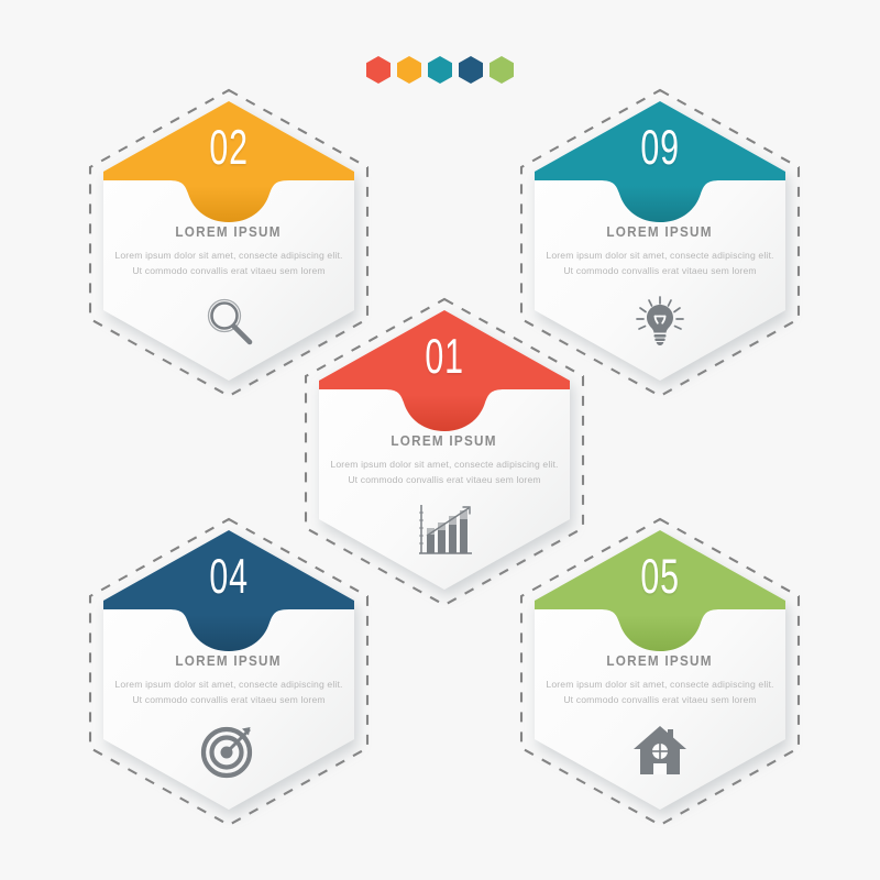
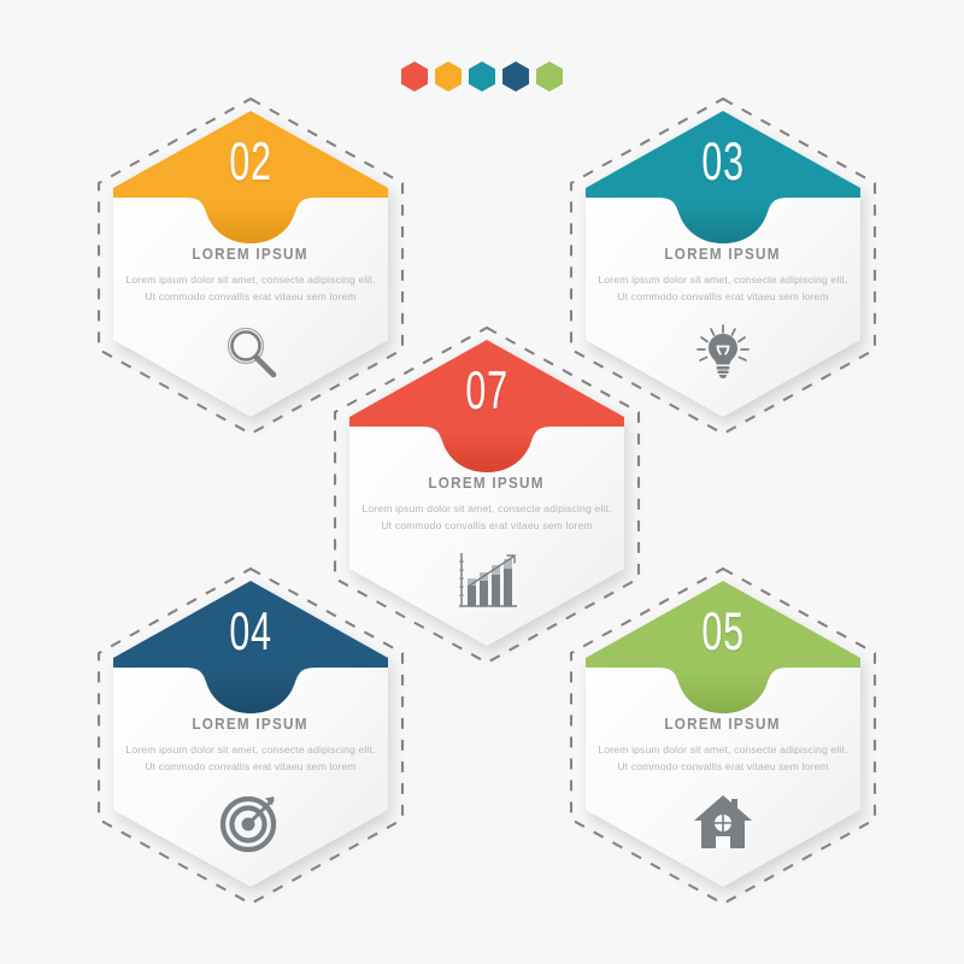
  02
  LOREM IPSUM
  Lorem ipsum dolor sit amet, consecte adipiscing elit. Ut commodo convallis erat vitaeu sem lorem
- 09
+ 03
  LOREM IPSUM
  Lorem ipsum dolor sit amet, consecte adipiscing elit. Ut commodo convallis erat vitaeu sem lorem
  04
  LOREM IPSUM
  Lorem ipsum dolor sit amet, consecte adipiscing elit. Ut commodo convallis erat vitaeu sem lorem
  05
  LOREM IPSUM
  Lorem ipsum dolor sit amet, consecte adipiscing elit. Ut commodo convallis erat vitaeu sem lorem
- 01
+ 07
  LOREM IPSUM
  Lorem ipsum dolor sit amet, consecte adipiscing elit. Ut commodo convallis erat vitaeu sem lorem
